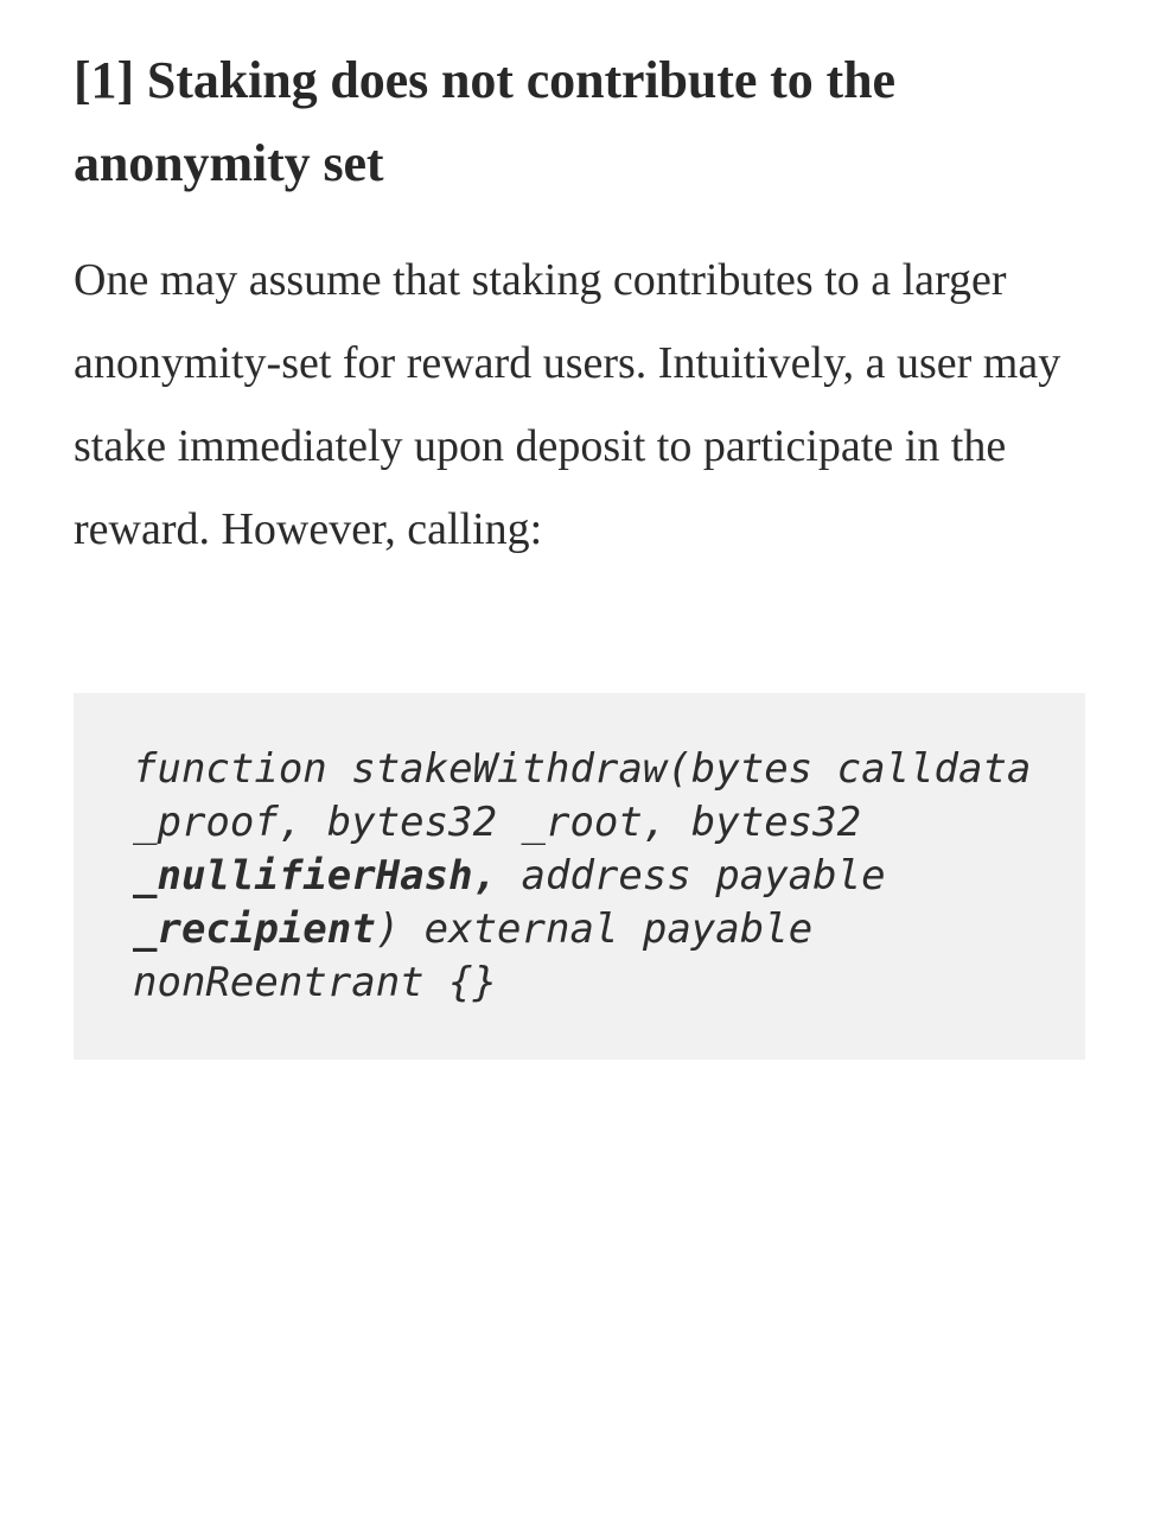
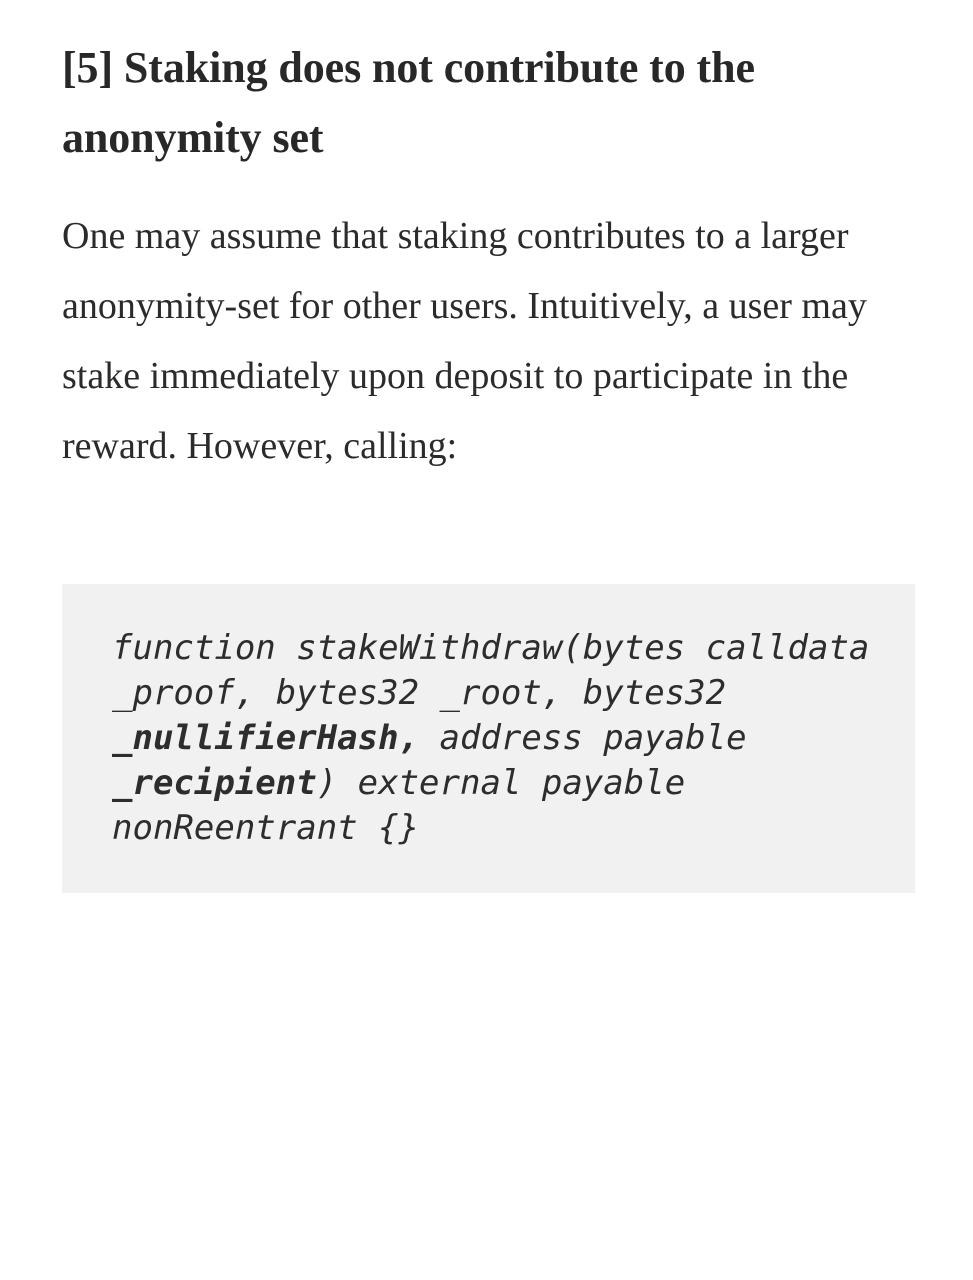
- [1] Staking does not contribute to the anonymity set
+ [5] Staking does not contribute to the anonymity set
- One may assume that staking contributes to a larger anonymity-set for reward users. Intuitively, a user may stake immediately upon deposit to participate in the reward. However, calling:
+ One may assume that staking contributes to a larger anonymity-set for other users. Intuitively, a user may stake immediately upon deposit to participate in the reward. However, calling:
  function stakeWithdraw(bytes calldata _proof, bytes32 _root, bytes32 _nullifierHash, address payable _recipient) external payable nonReentrant {}
